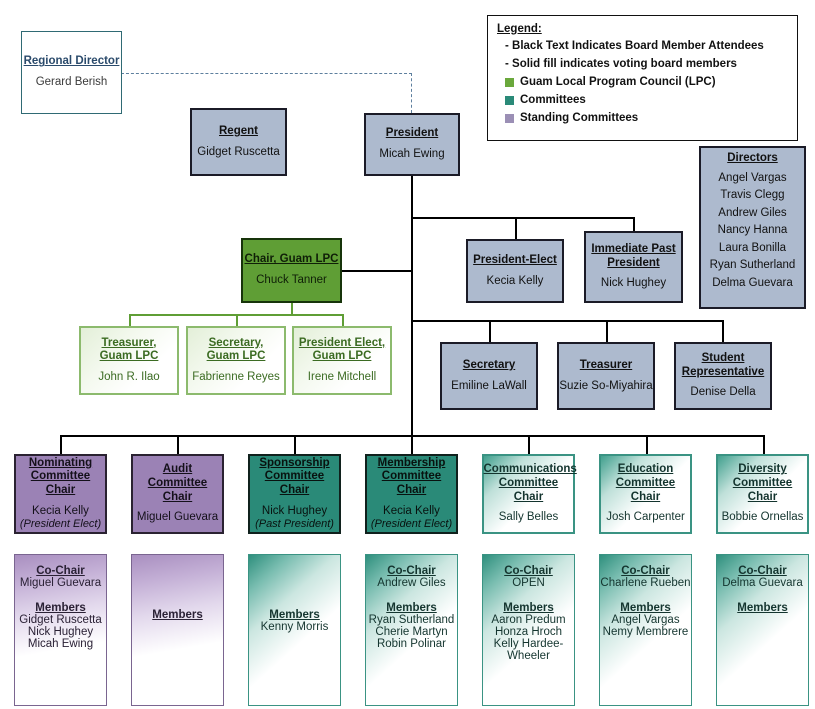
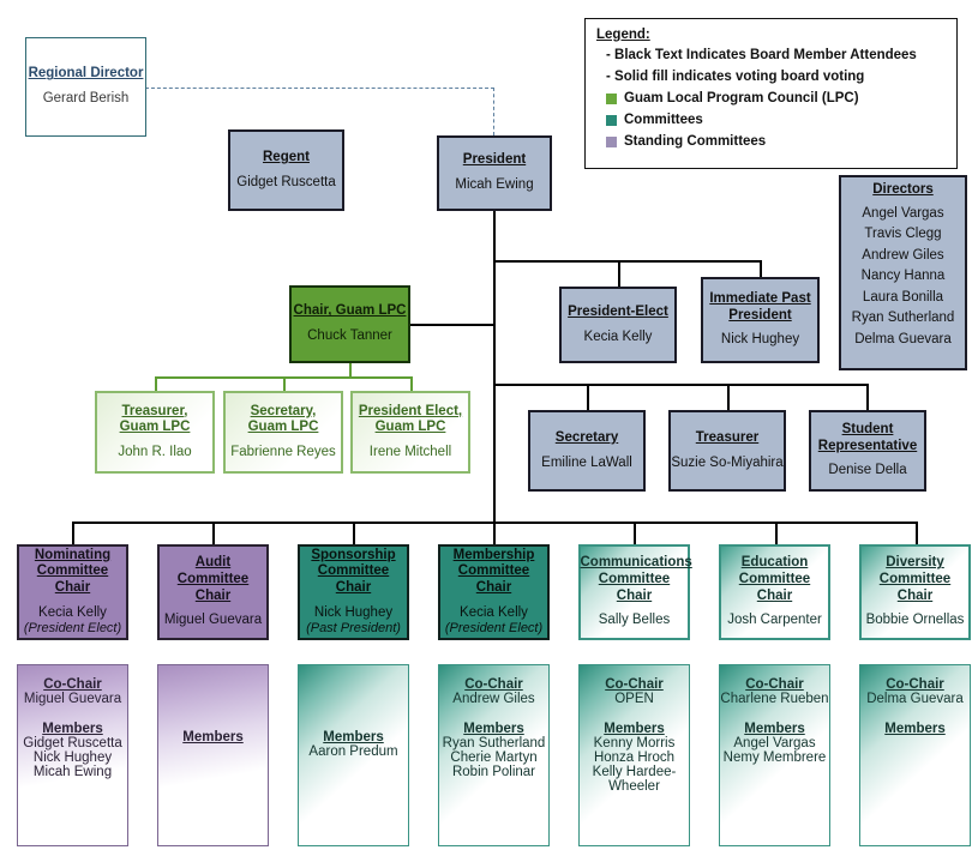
  Legend:
  - Black Text Indicates Board Member Attendees
- - Solid fill indicates voting board members
+ - Solid fill indicates voting board voting
  Guam Local Program Council (LPC)
  Committees
  Standing Committees
  Regional Director
  Gerard Berish
  Regent
  Gidget Ruscetta
  President
  Micah Ewing
  Directors
  Angel Vargas
  Travis Clegg
  Andrew Giles
  Nancy Hanna
  Laura Bonilla
  Ryan Sutherland
  Delma Guevara
  Chair, Guam LPC
  Chuck Tanner
  President-Elect
  Kecia Kelly
  Immediate Past President
  Nick Hughey
  Treasurer, Guam LPC
  John R. Ilao
  Secretary, Guam LPC
  Fabrienne Reyes
  President Elect, Guam LPC
  Irene Mitchell
  Secretary
  Emiline LaWall
  Treasurer
  Suzie So-Miyahira
  Student Representative
  Denise Della
  Nominating Committee Chair
  Kecia Kelly
  (President Elect)
  Audit Committee Chair
  Miguel Guevara
  Sponsorship Committee Chair
  Nick Hughey
  (Past President)
  Membership Committee Chair
  Kecia Kelly
  (President Elect)
  Communications Committee Chair
  Sally Belles
  Education Committee Chair
  Josh Carpenter
  Diversity Committee Chair
  Bobbie Ornellas
  Co-Chair
  Miguel Guevara
  Members
  Gidget Ruscetta
  Nick Hughey
  Micah Ewing
  Members
  Members
- Kenny Morris
+ Aaron Predum
  Co-Chair
  Andrew Giles
  Members
  Ryan Sutherland
  Cherie Martyn
  Robin Polinar
  Co-Chair
  OPEN
  Members
- Aaron Predum
+ Kenny Morris
  Honza Hroch
  Kelly Hardee-
  Wheeler
  Co-Chair
  Charlene Rueben
  Members
  Angel Vargas
  Nemy Membrere
  Co-Chair
  Delma Guevara
  Members
